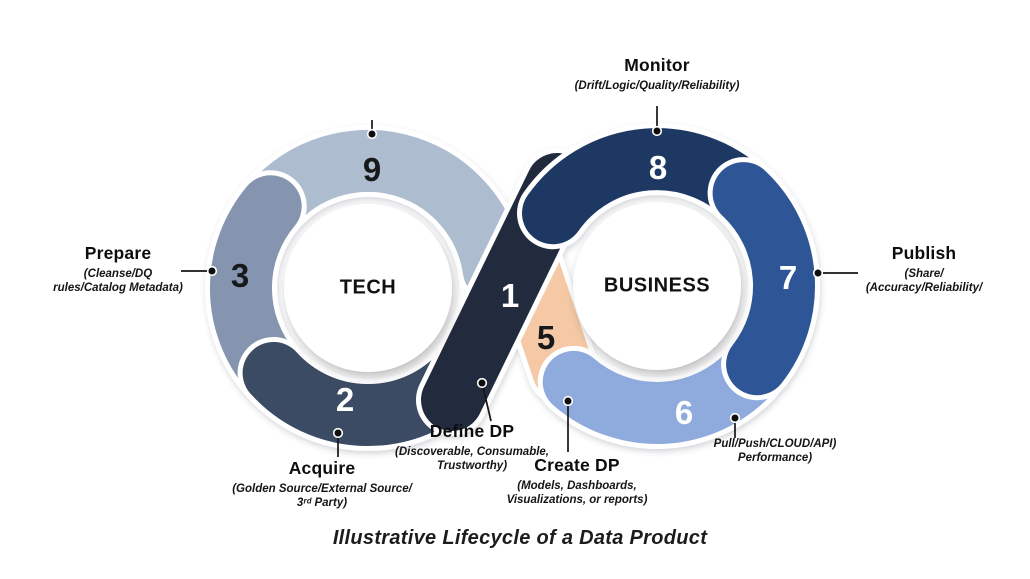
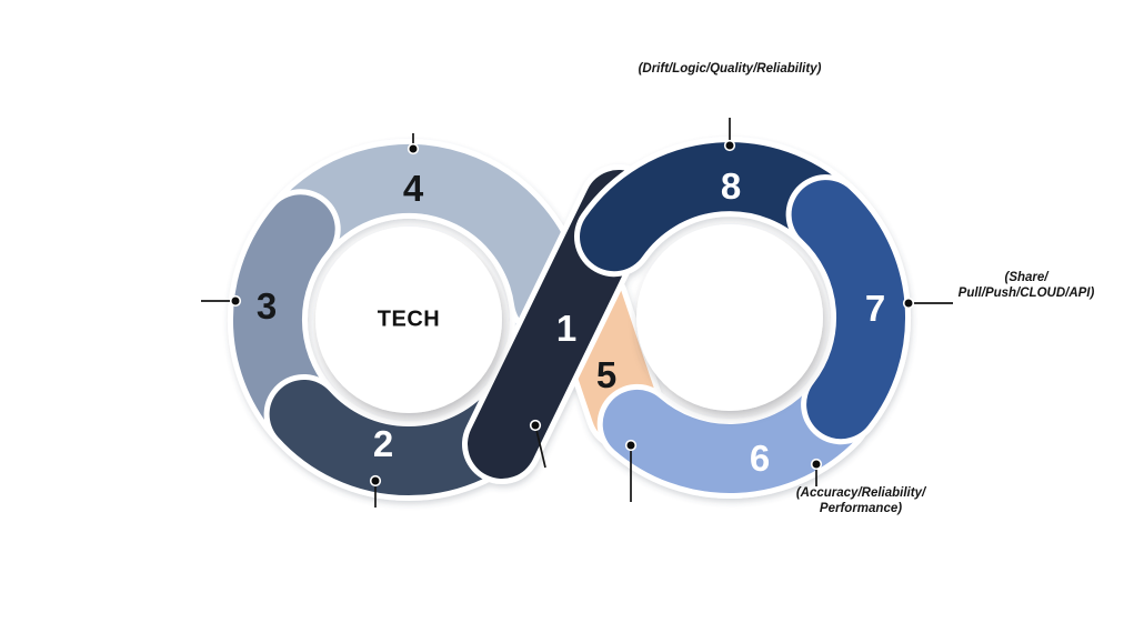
  1
  2
  3
- 9
+ 4
  5
  6
  7
  8
  TECH
- BUSINESS
- Monitor
  (Drift/Logic/Quality/Reliability)
- Prepare
- (Cleanse/DQ
- rules/Catalog Metadata)
- Publish
  (Share/
- (Accuracy/Reliability/
+ Pull/Push/CLOUD/API)
- Acquire
- (Golden Source/External Source/
- 3ʳᵈ Party)
- Define DP
- (Discoverable, Consumable,
- Trustworthy)
- Create DP
- (Models, Dashboards,
- Visualizations, or reports)
- Pull/Push/CLOUD/API)
+ (Accuracy/Reliability/
  Performance)
- Illustrative Lifecycle of a Data Product
